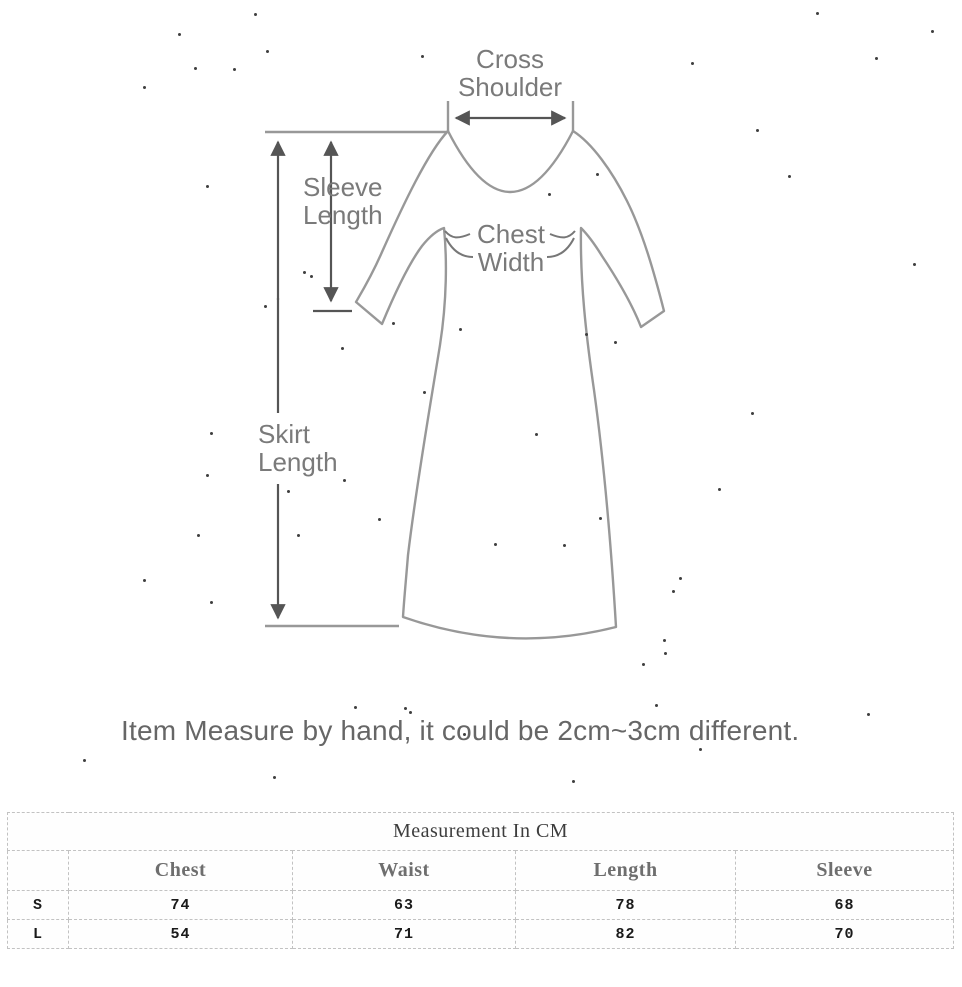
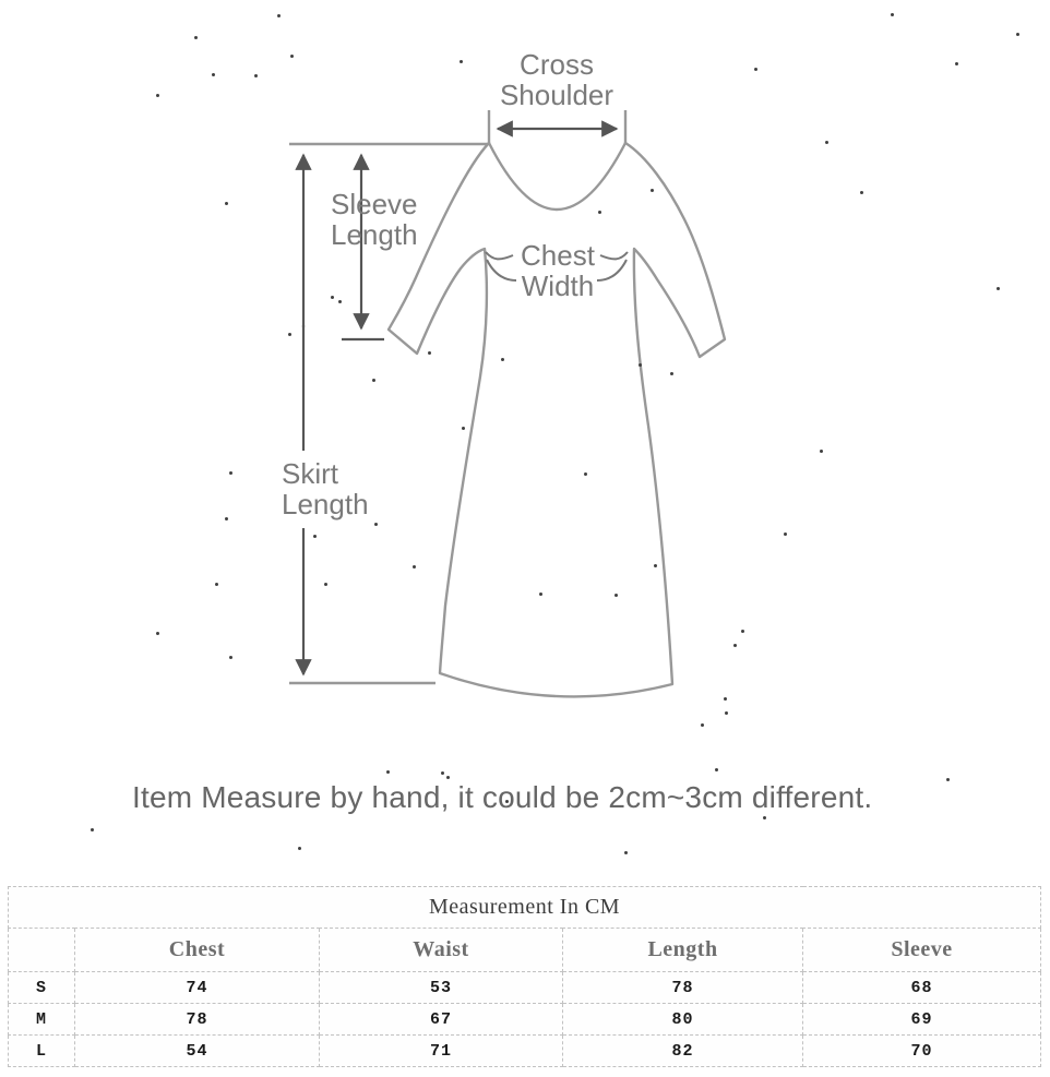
  Cross
  Shoulder
  Sleeve
  Length
  Chest
  Width
  Skirt
  Length
  Item Measure by hand, it could be 2cm~3cm different.
  Measurement In CM
  	Chest	Waist	Length	Sleeve
- S	74	63	78	68
+ S	74	53	78	68
+ M	78	67	80	69
  L	54	71	82	70
